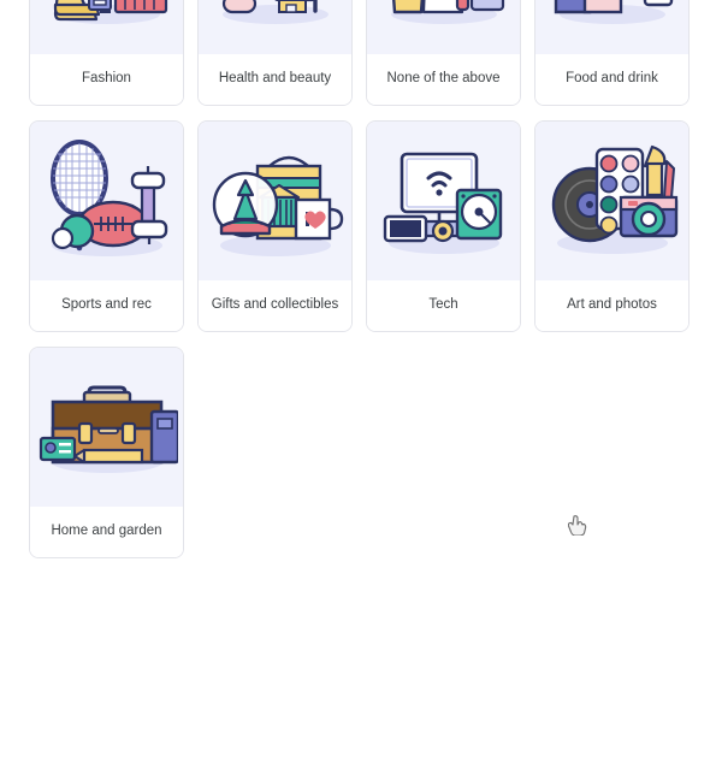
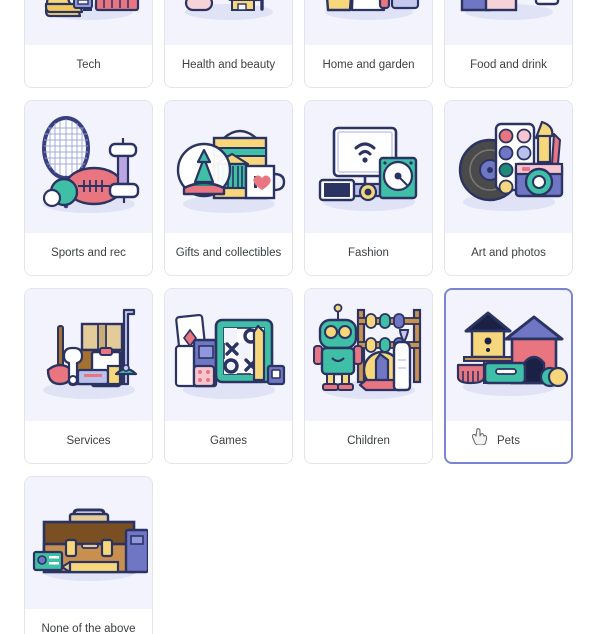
- Fashion
+ Tech
  Health and beauty
- None of the above
+ Home and garden
  Food and drink
  Sports and rec
  Gifts and collectibles
- Tech
+ Fashion
  Art and photos
+ Services
+ Games
+ Children
+ Pets
- Home and garden
+ None of the above
